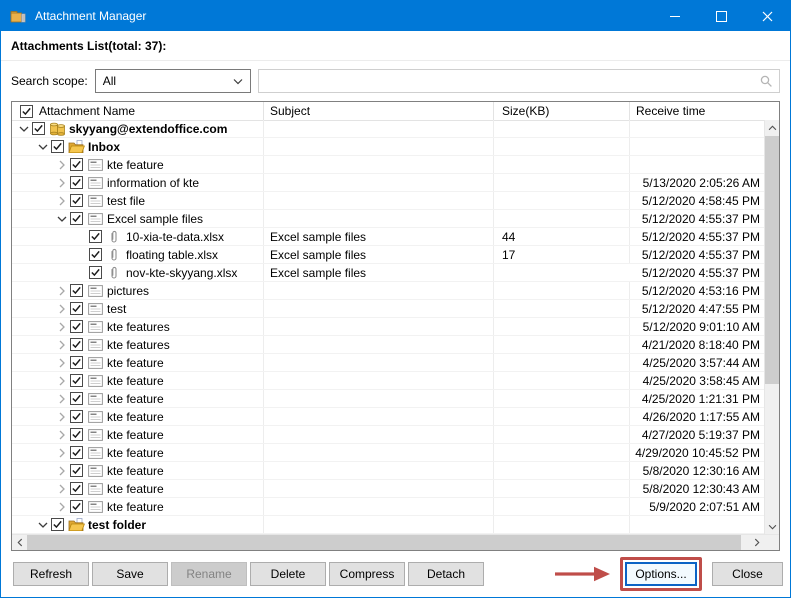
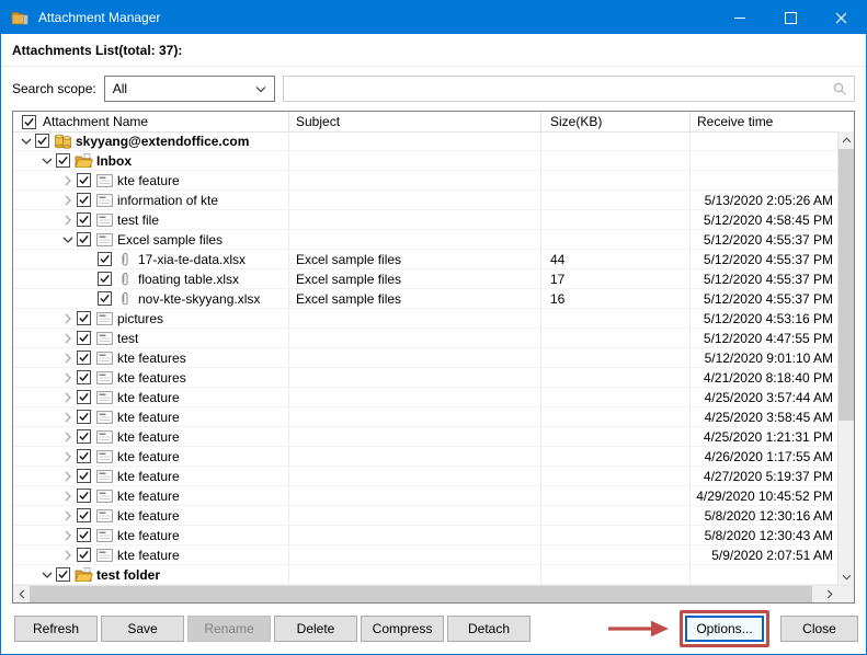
  Attachment Manager
  Attachments List(total: 37):
  Search scope:
  All
  Attachment Name
  Subject
  Size(KB)
  Receive time
  skyyang@extendoffice.com
  Inbox
  kte feature
  information of kte
  5/13/2020 2:05:26 AM
  test file
  5/12/2020 4:58:45 PM
  Excel sample files
  5/12/2020 4:55:37 PM
- 10-xia-te-data.xlsx
+ 17-xia-te-data.xlsx
  Excel sample files
  44
  5/12/2020 4:55:37 PM
  floating table.xlsx
  Excel sample files
  17
  5/12/2020 4:55:37 PM
  nov-kte-skyyang.xlsx
  Excel sample files
+ 16
  5/12/2020 4:55:37 PM
  pictures
  5/12/2020 4:53:16 PM
  test
  5/12/2020 4:47:55 PM
  kte features
  5/12/2020 9:01:10 AM
  kte features
  4/21/2020 8:18:40 PM
  kte feature
  4/25/2020 3:57:44 AM
  kte feature
  4/25/2020 3:58:45 AM
  kte feature
  4/25/2020 1:21:31 PM
  kte feature
  4/26/2020 1:17:55 AM
  kte feature
  4/27/2020 5:19:37 PM
  kte feature
  4/29/2020 10:45:52 PM
  kte feature
  5/8/2020 12:30:16 AM
  kte feature
  5/8/2020 12:30:43 AM
  kte feature
  5/9/2020 2:07:51 AM
  test folder
  Refresh
  Save
  Rename
  Delete
  Compress
  Detach
  Options...
  Close
